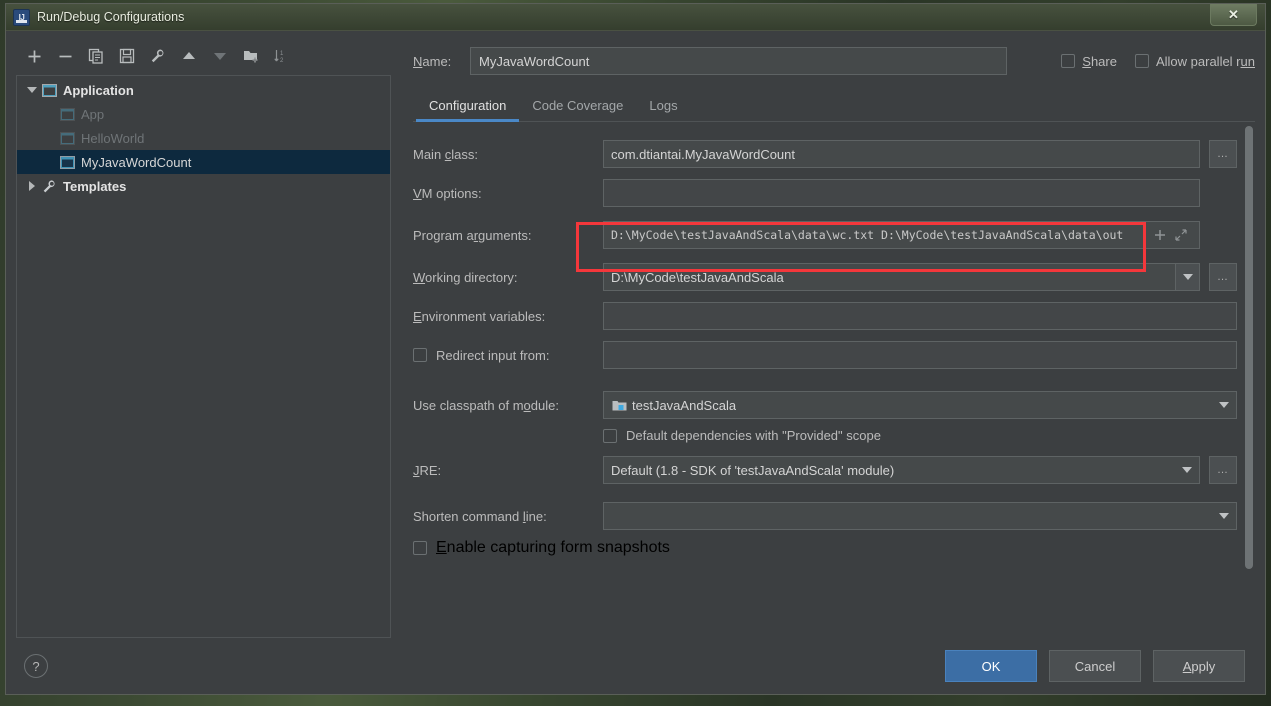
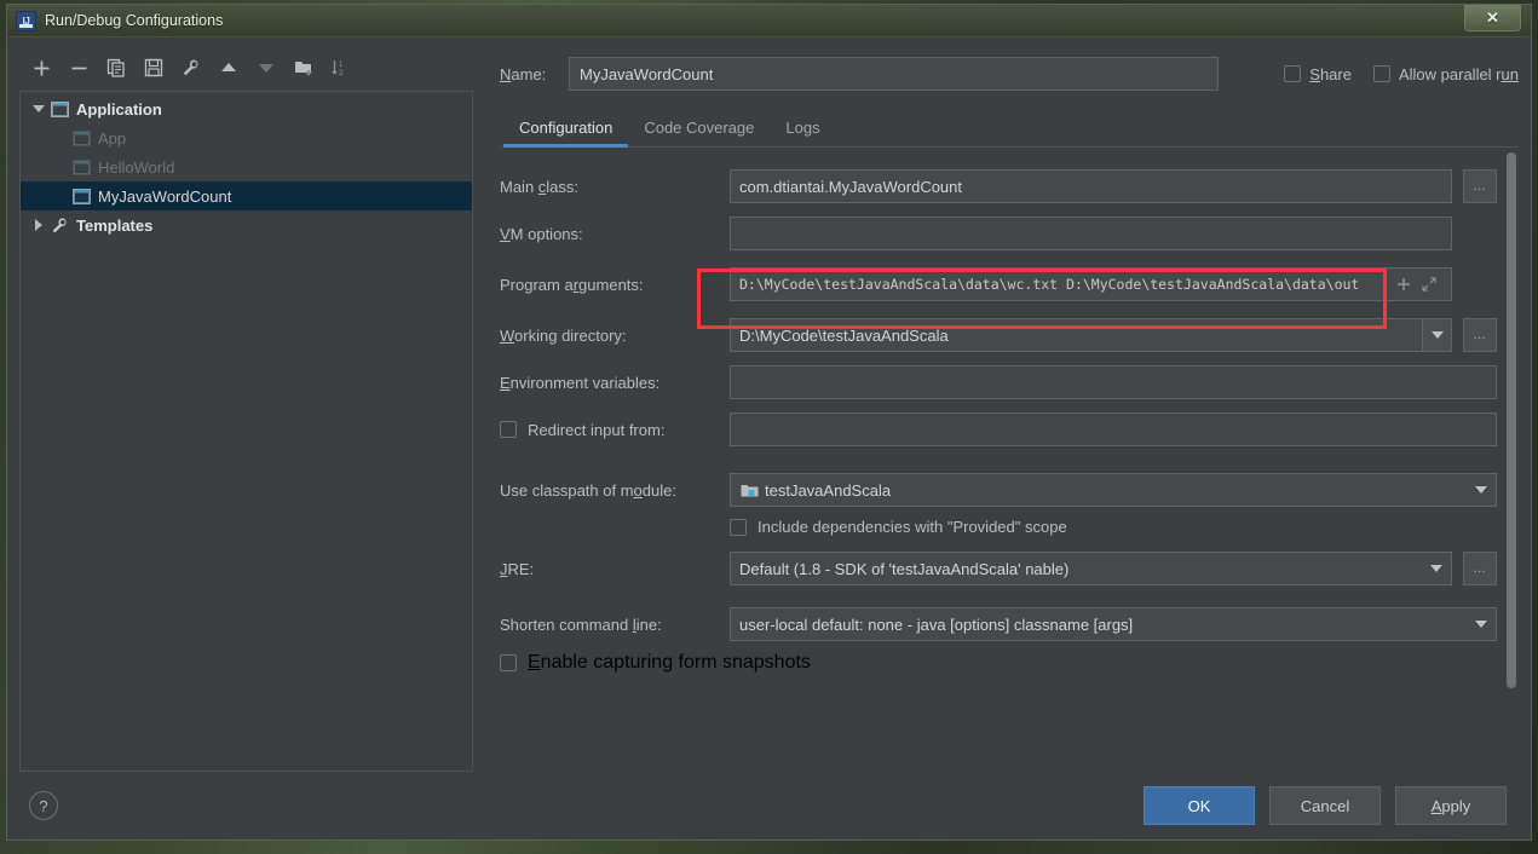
  Run/Debug Configurations
  ✕
  Application
  App
  HelloWorld
  MyJavaWordCount
  Templates
  Name:
  MyJavaWordCount
  Share
  Allow parallel run
  Configuration
  Code Coverage
  Logs
  Main class:
  com.dtiantai.MyJavaWordCount
  …
  VM options:
  Program arguments:
  D:\MyCode\testJavaAndScala\data\wc.txt D:\MyCode\testJavaAndScala\data\out
  Working directory:
  D:\MyCode\testJavaAndScala
  …
  Environment variables:
  Redirect input from:
  Use classpath of module:
  testJavaAndScala
- Default dependencies with "Provided" scope
+ Include dependencies with "Provided" scope
  JRE:
- Default (1.8 - SDK of 'testJavaAndScala' module)
+ Default (1.8 - SDK of 'testJavaAndScala' nable)
  …
  Shorten command line:
+ user-local default: none - java [options] classname [args]
  Enable capturing form snapshots
  ?
  OK
  Cancel
  Apply
